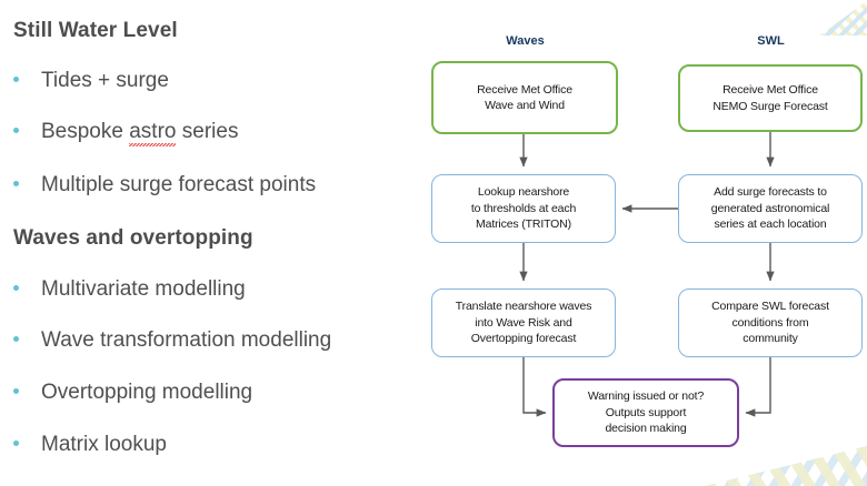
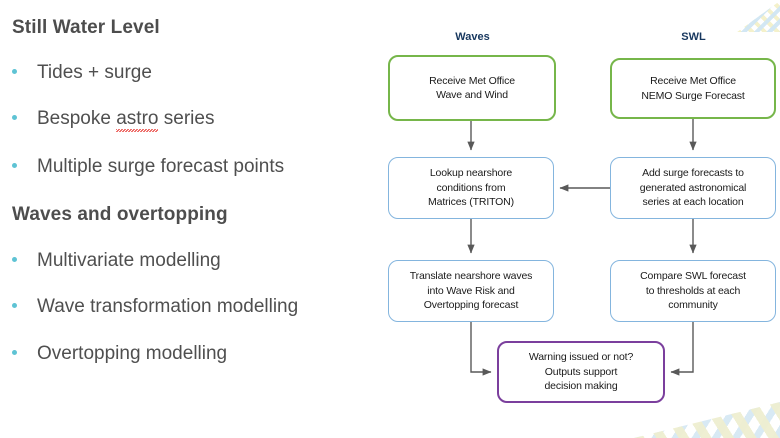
  Still Water Level
  Tides + surge
  Bespoke astro series
  Multiple surge forecast points
  Waves and overtopping
  Multivariate modelling
  Wave transformation modelling
  Overtopping modelling
- Matrix lookup
  Waves
  SWL
  Receive Met Office
  Wave and Wind
  Receive Met Office
  NEMO Surge Forecast
  Lookup nearshore
- to thresholds at each
+ conditions from
  Matrices (TRITON)
  Add surge forecasts to
  generated astronomical
  series at each location
  Translate nearshore waves
  into Wave Risk and
  Overtopping forecast
  Compare SWL forecast
- conditions from
+ to thresholds at each
  community
  Warning issued or not?
  Outputs support
  decision making
